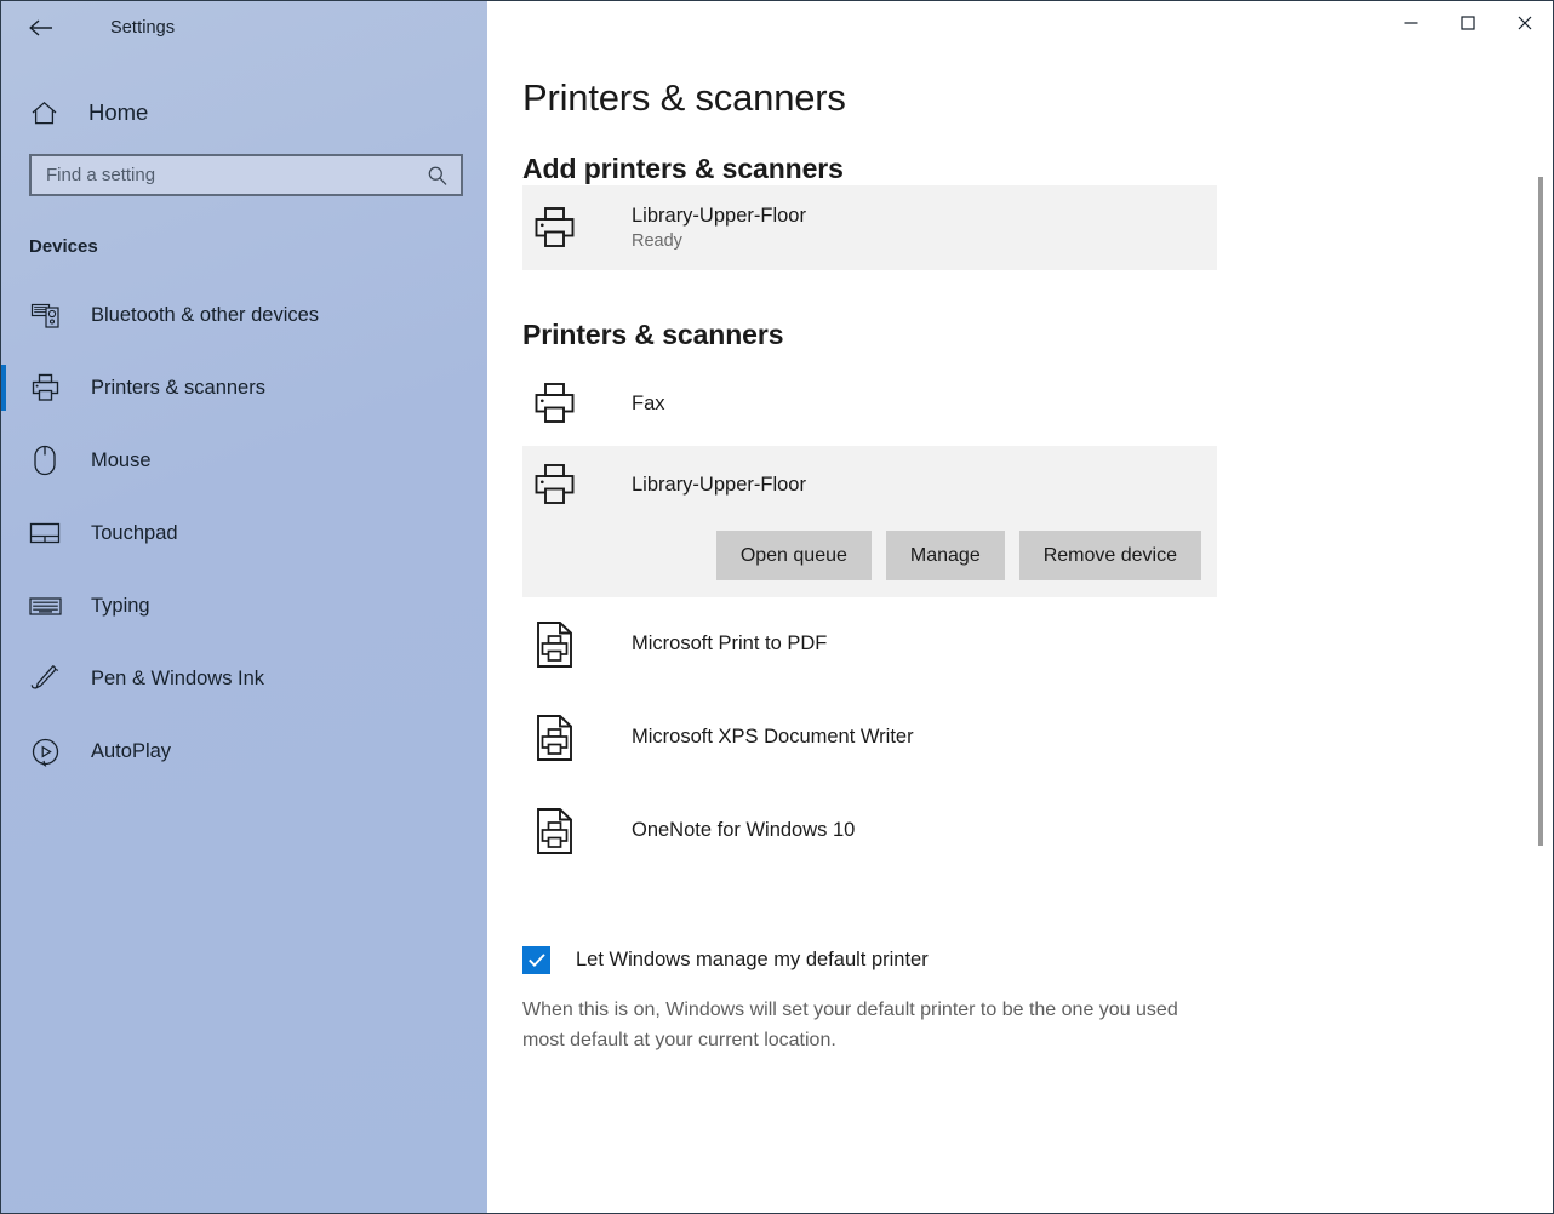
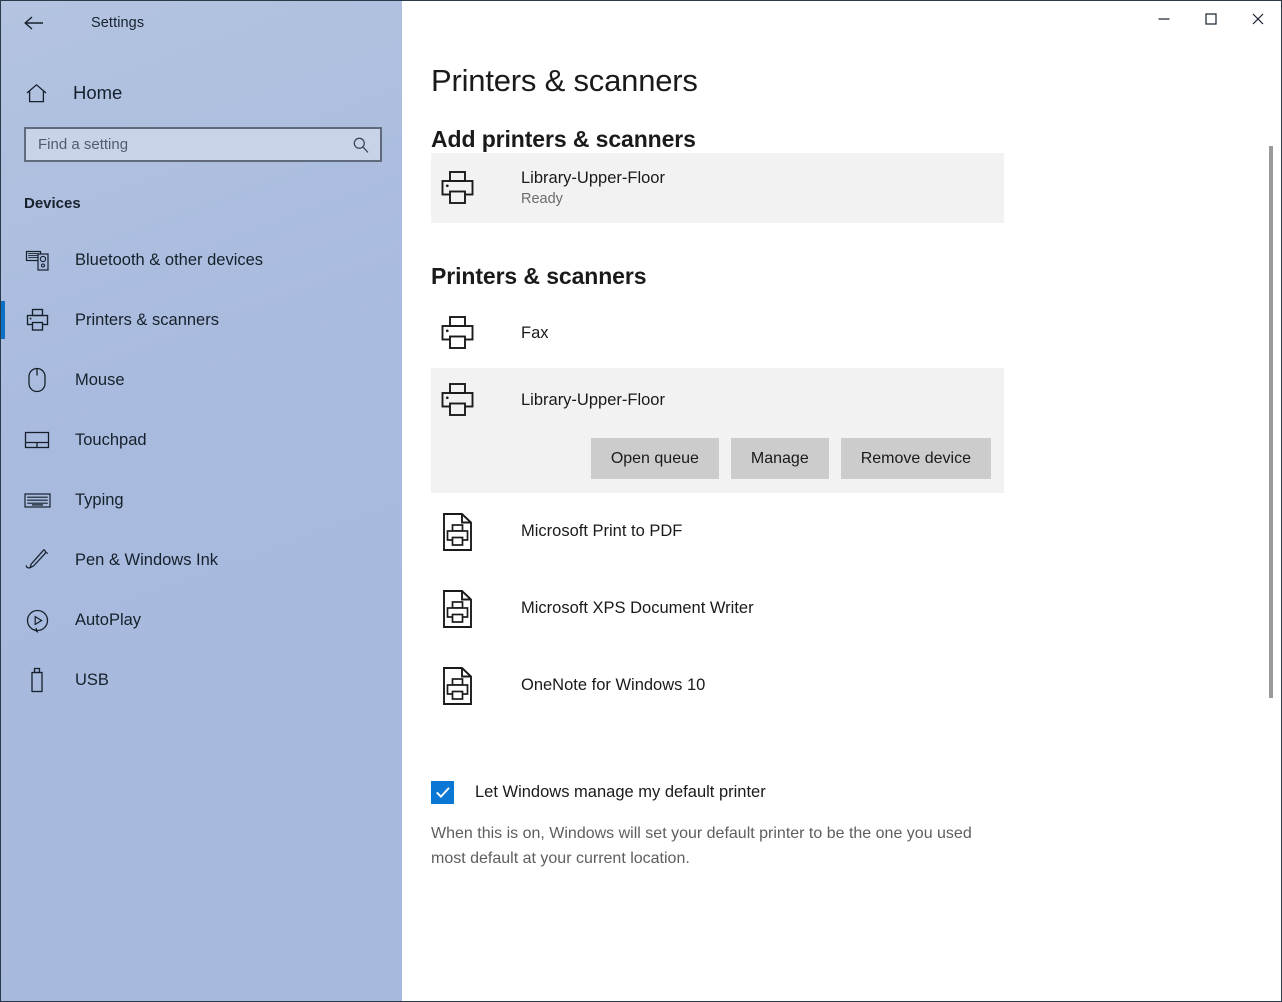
  Settings
  Home
  Find a setting
  Devices
  Bluetooth & other devices
  Printers & scanners
  Mouse
  Touchpad
  Typing
  Pen & Windows Ink
  AutoPlay
+ USB
  Printers & scanners
  Add printers & scanners
  Library-Upper-Floor
  Ready
  Printers & scanners
  Fax
  Library-Upper-Floor
  Open queue
  Manage
  Remove device
  Microsoft Print to PDF
  Microsoft XPS Document Writer
  OneNote for Windows 10
  Let Windows manage my default printer
  When this is on, Windows will set your default printer to be the one you used most default at your current location.
